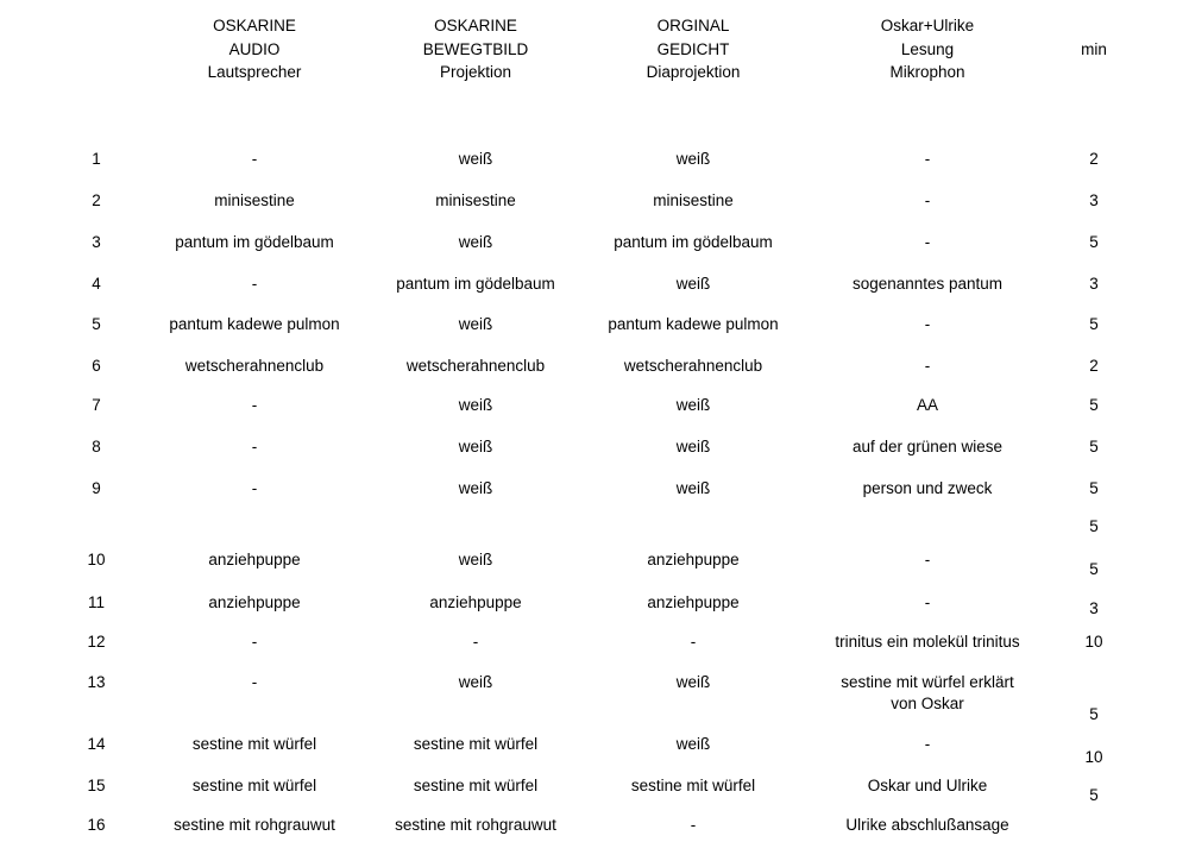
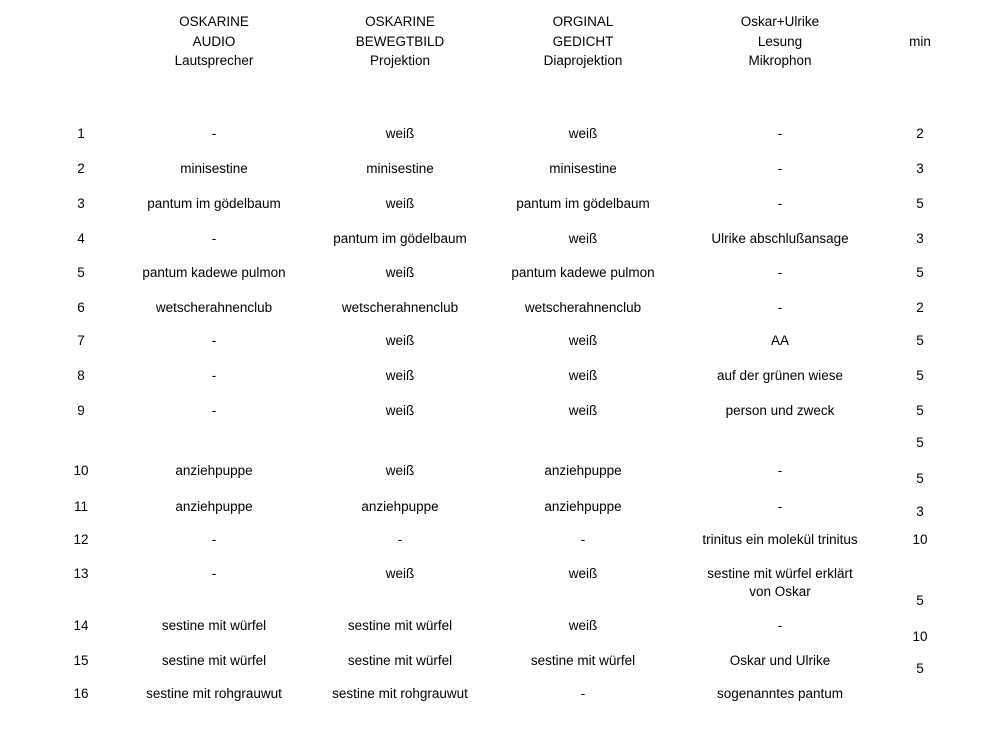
  OSKARINE
  AUDIO
  Lautsprecher
  OSKARINE
  BEWEGTBILD
  Projektion
  ORGINAL
  GEDICHT
  Diaprojektion
  Oskar+Ulrike
  Lesung
  Mikrophon
  min
  1
  -
  weiß
  weiß
  -
  2
  minisestine
  minisestine
  minisestine
  -
  3
  pantum im gödelbaum
  weiß
  pantum im gödelbaum
  -
  4
  -
  pantum im gödelbaum
  weiß
- sogenanntes pantum
+ Ulrike abschlußansage
  5
  pantum kadewe pulmon
  weiß
  pantum kadewe pulmon
  -
  6
  wetscherahnenclub
  wetscherahnenclub
  wetscherahnenclub
  -
  7
  -
  weiß
  weiß
  AA
  8
  -
  weiß
  weiß
  auf der grünen wiese
  9
  -
  weiß
  weiß
  person und zweck
  10
  anziehpuppe
  weiß
  anziehpuppe
  -
  11
  anziehpuppe
  anziehpuppe
  anziehpuppe
  -
  12
  -
  -
  -
  trinitus ein molekül trinitus
  13
  -
  weiß
  weiß
  sestine mit würfel erklärt
  von Oskar
  14
  sestine mit würfel
  sestine mit würfel
  weiß
  -
  15
  sestine mit würfel
  sestine mit würfel
  sestine mit würfel
  Oskar und Ulrike
  16
  sestine mit rohgrauwut
  sestine mit rohgrauwut
  -
- Ulrike abschlußansage
+ sogenanntes pantum
  2
  3
  5
  3
  5
  2
  5
  5
  5
  5
  5
  3
  10
  5
  10
  5
